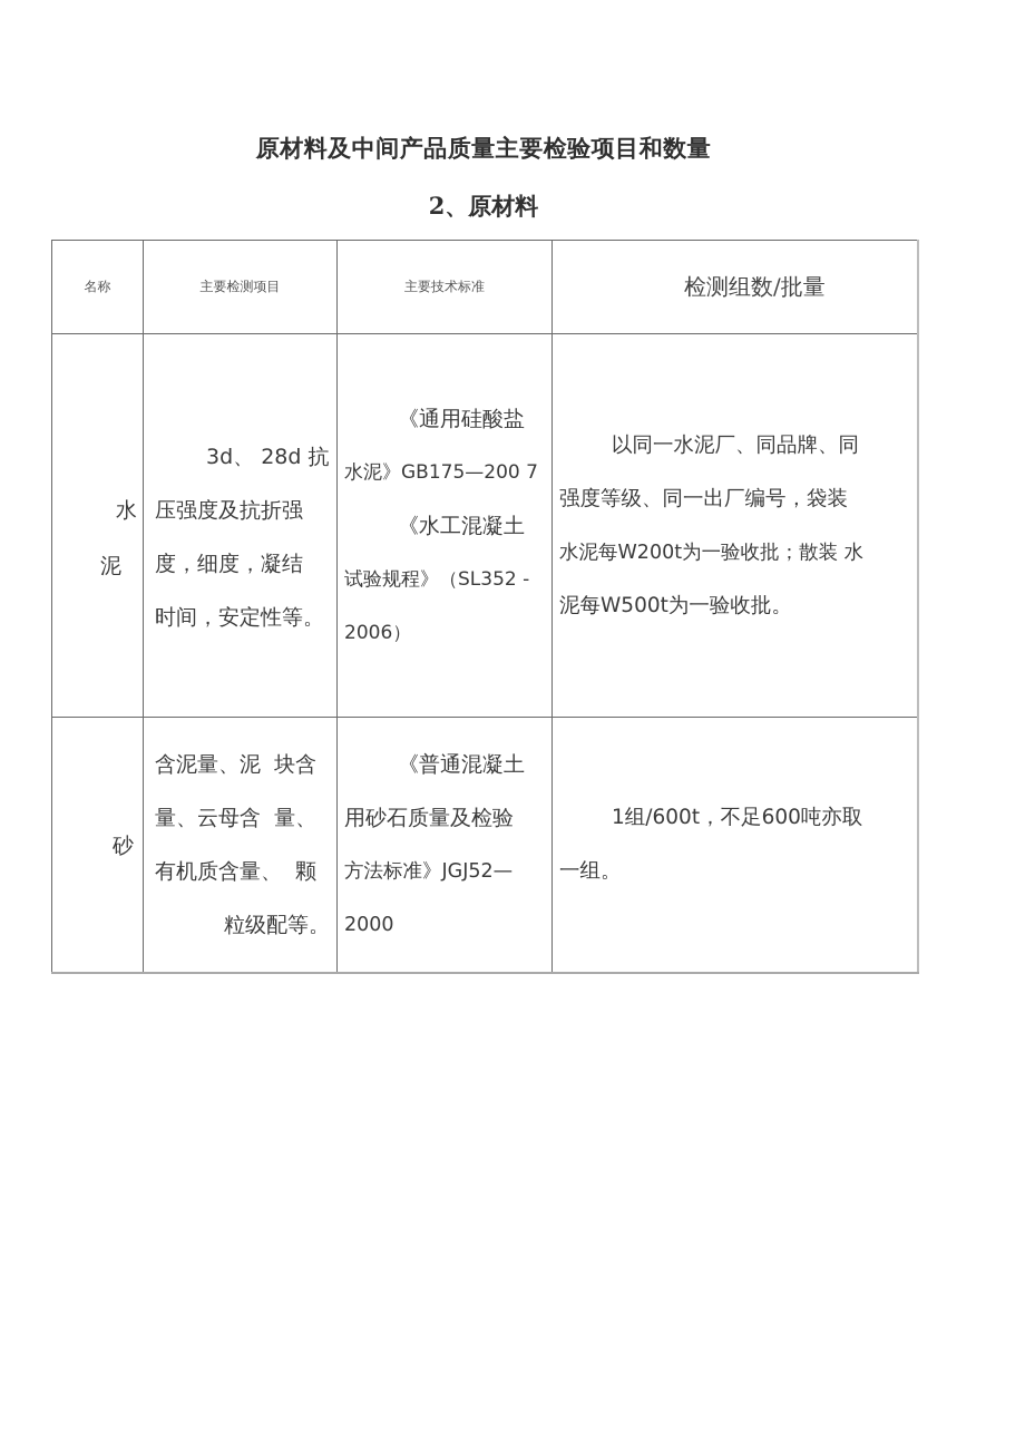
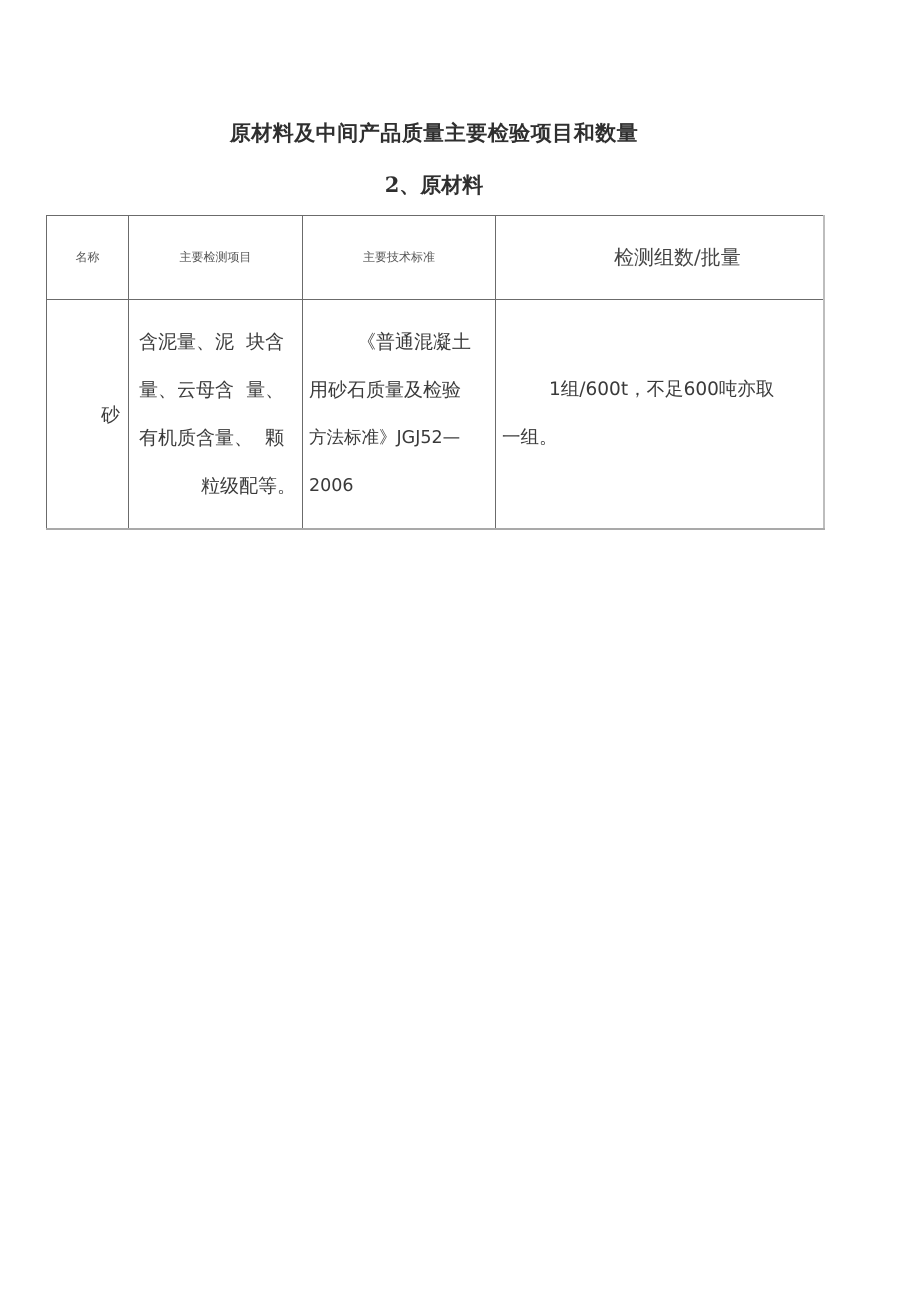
  原材料及中间产品质量主要检验项目和数量
  2、原材料
  名称	主要检测项目	主要技术标准	检测组数/批量
- 水 泥	3d、 28d 抗 压强度及抗折强 度，细度，凝结 时间，安定性等。	《通用硅酸盐 水泥》GB175—200 7 《水工混凝土 试验规程》（SL352 - 2006）	以同一水泥厂、同品牌、同 强度等级、同一出厂编号，袋装 水泥每W200t为一验收批；散装 水 泥每W500t为一验收批。
- 砂	含泥量、泥 块含 量、云母含 量、 有机质含量、 颗 粒级配等。	《普通混凝土 用砂石质量及检验 方法标准》JGJ52— 2000	1组/600t，不足600吨亦取 一组。
+ 砂	含泥量、泥 块含 量、云母含 量、 有机质含量、 颗 粒级配等。	《普通混凝土 用砂石质量及检验 方法标准》JGJ52— 2006	1组/600t，不足600吨亦取 一组。
